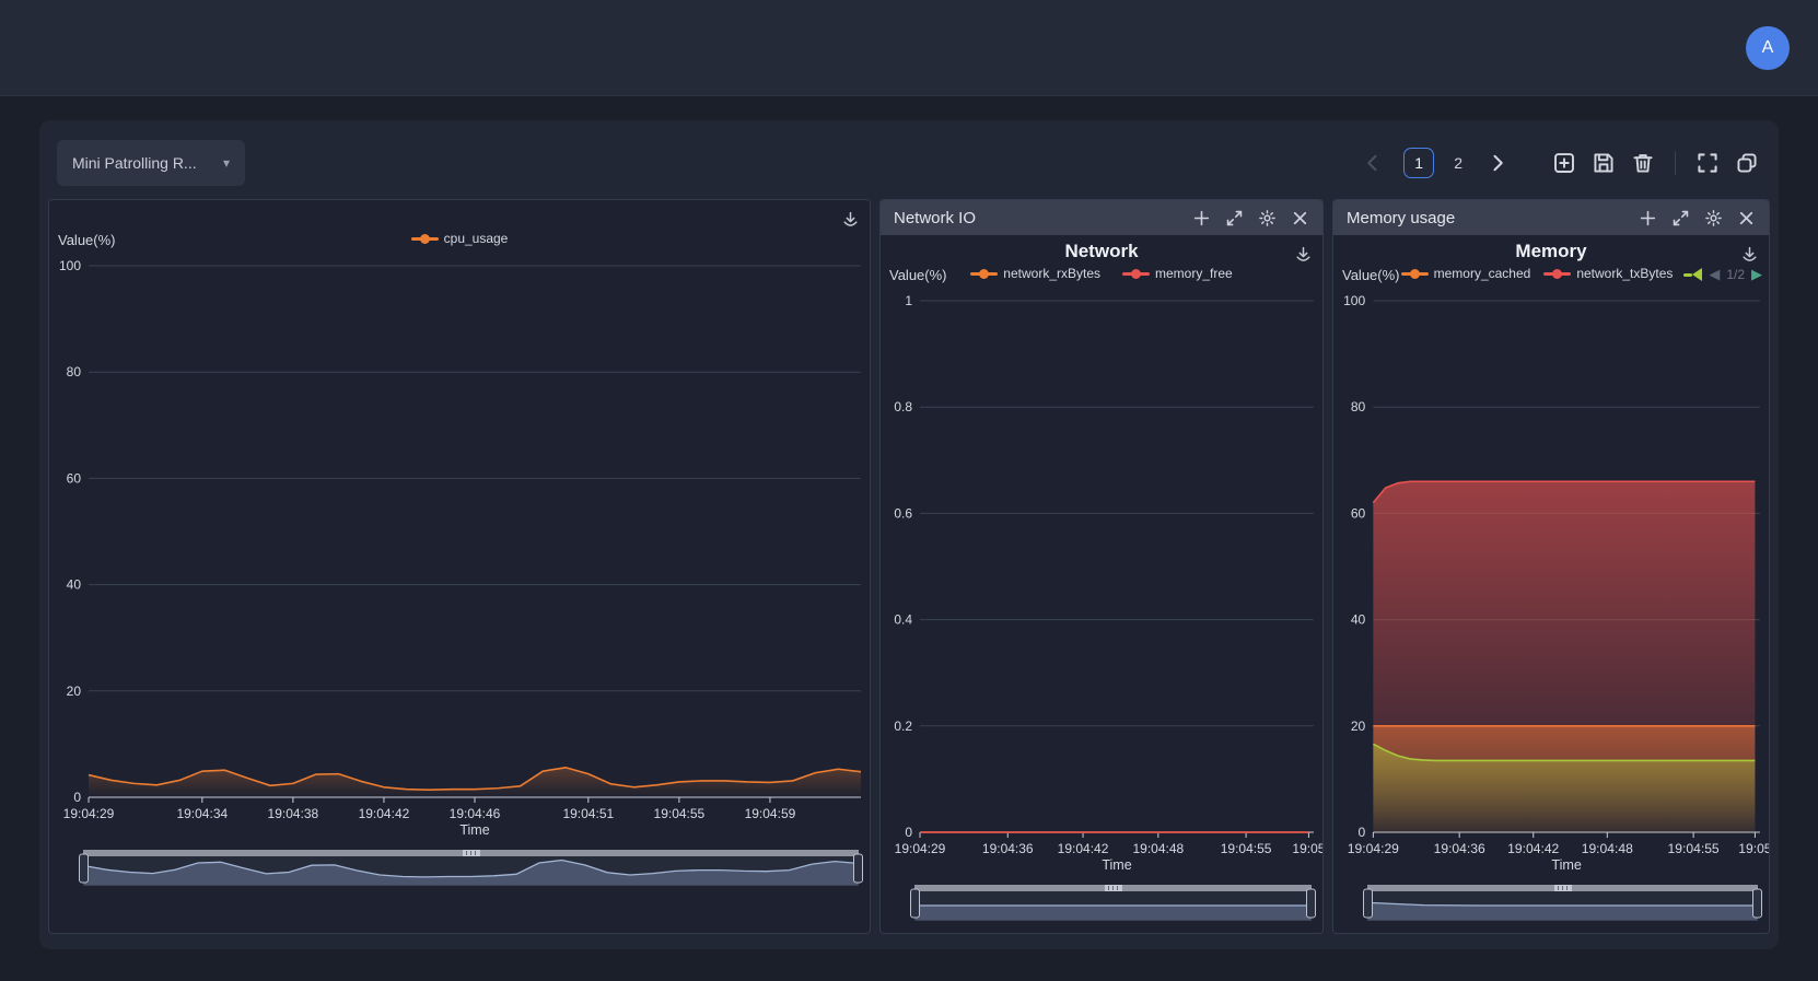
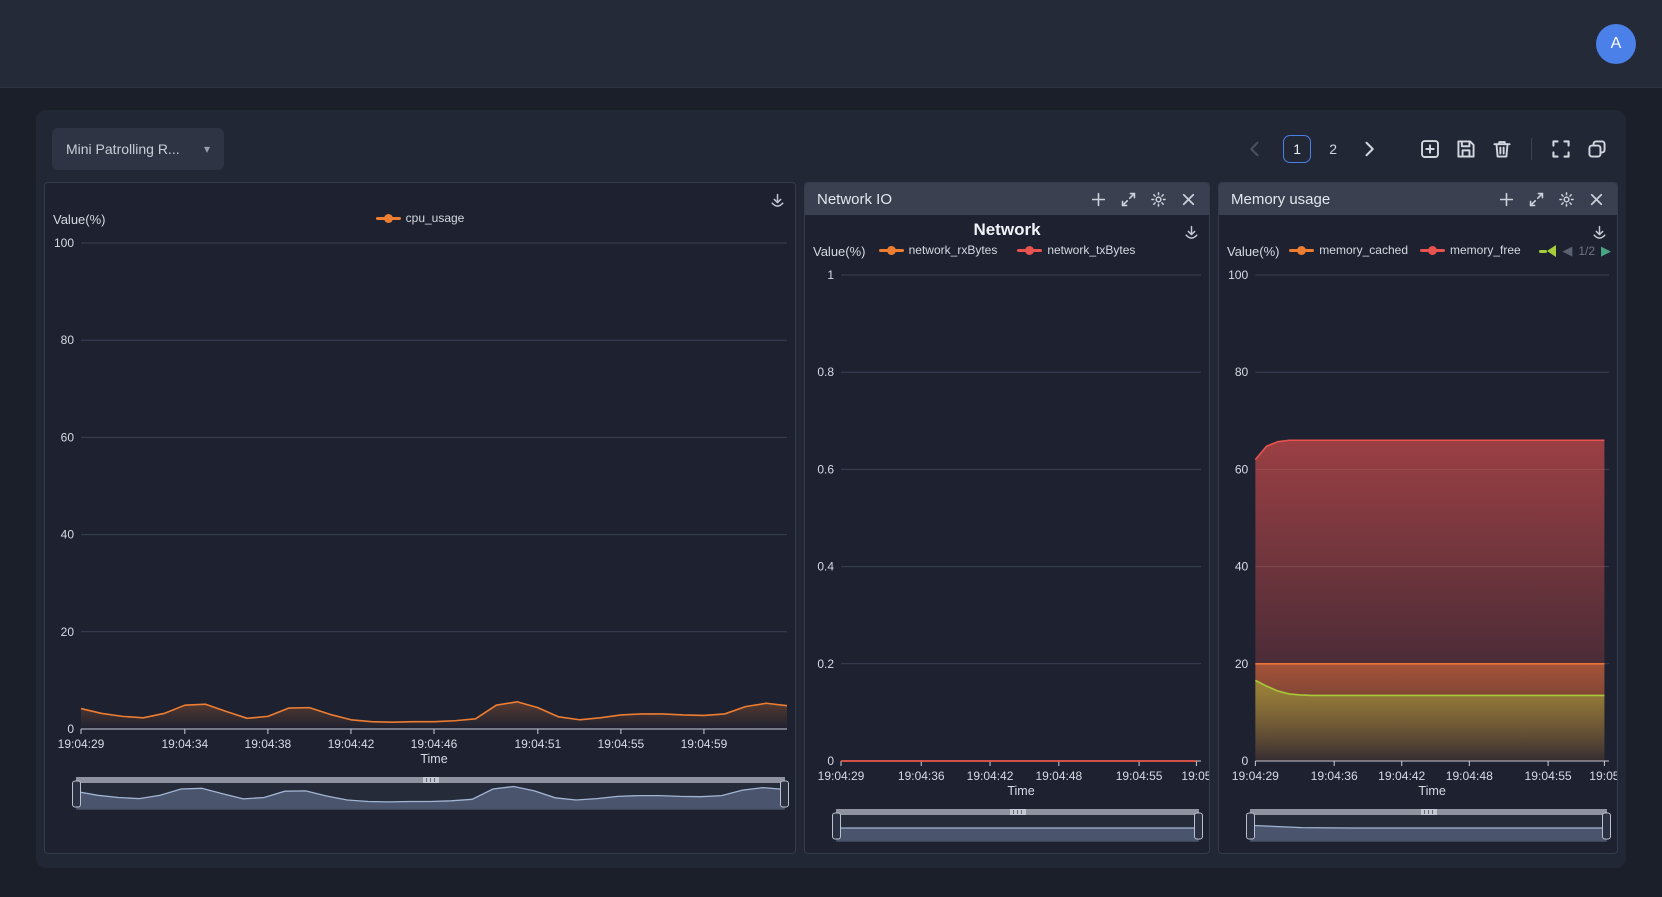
  A
  Mini Patrolling R...
  ▾
  1
  2
  Value(%)
  cpu_usage
  0
  20
  40
  60
  80
  100
  19:04:29
  19:04:34
  19:04:38
  19:04:42
  19:04:46
  19:04:51
  19:04:55
  19:04:59
  Time
  Network IO
  Network
  Value(%)
  network_rxBytes
- memory_free
+ network_txBytes
  0
  0.2
  0.4
  0.6
  0.8
  1
  19:04:29
  19:04:36
  19:04:42
  19:04:48
  19:04:55
  19:05
  Time
  Memory usage
- Memory
  Value(%)
  memory_cached
- network_txBytes
+ memory_free
  ◀
  1/2
  ▶
  0
  20
  40
  60
  80
  100
  19:04:29
  19:04:36
  19:04:42
  19:04:48
  19:04:55
  19:05
  Time
